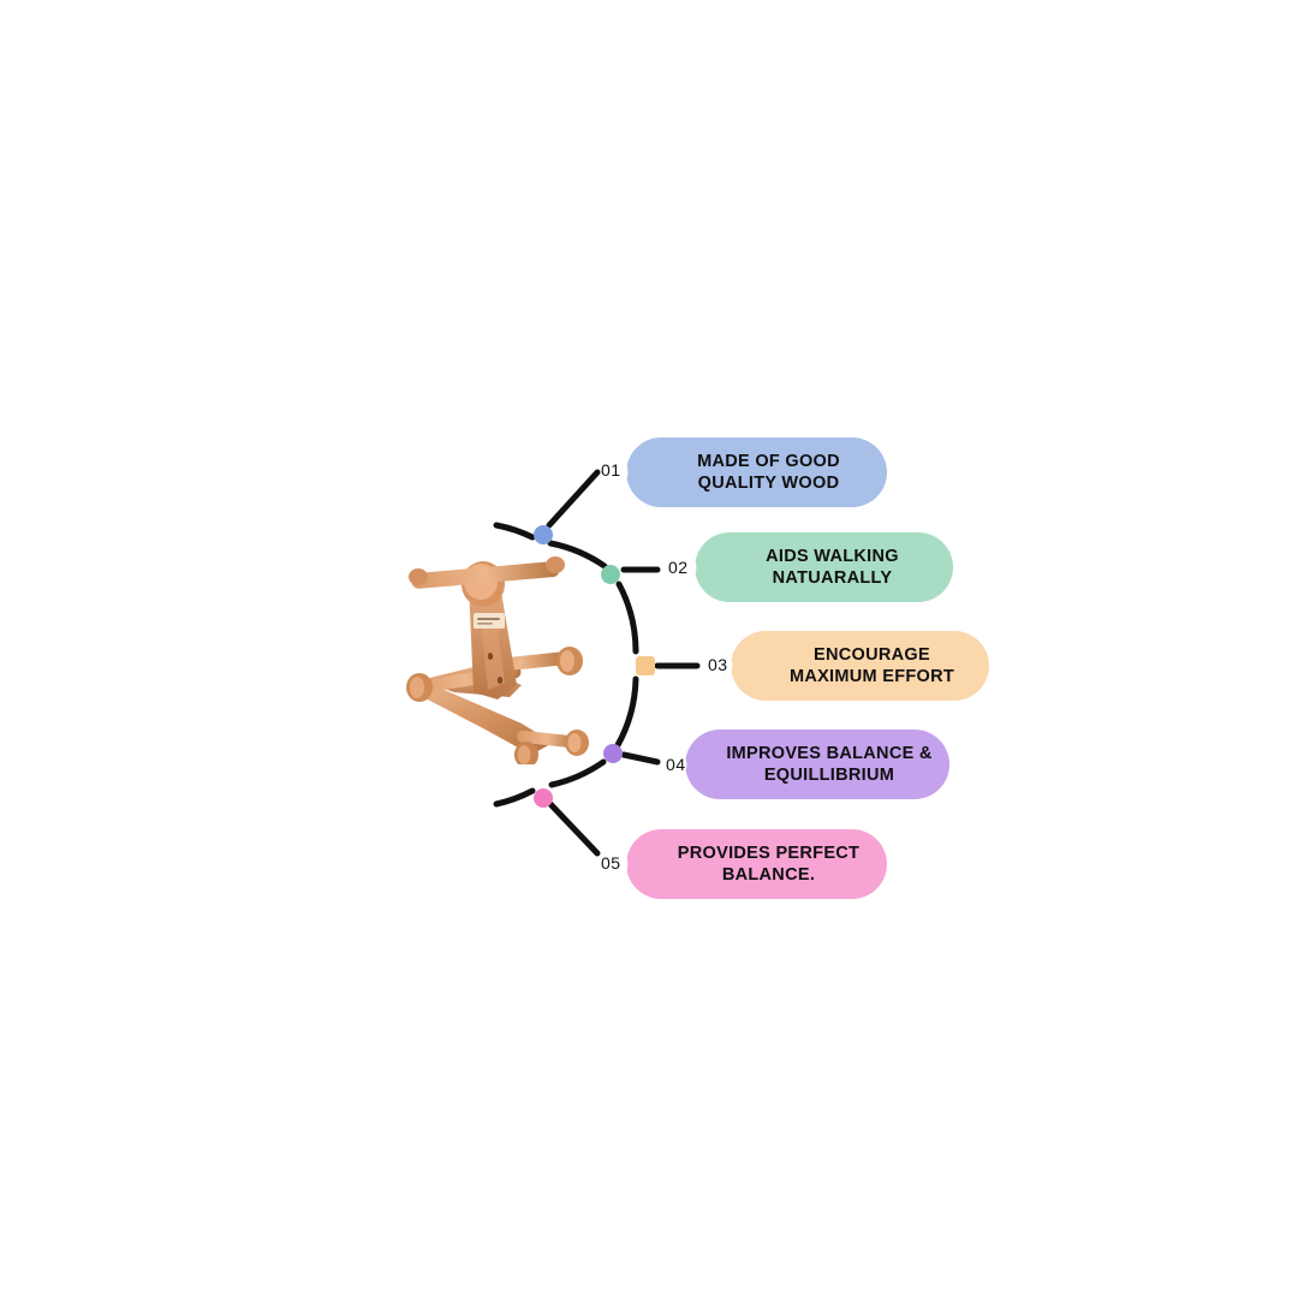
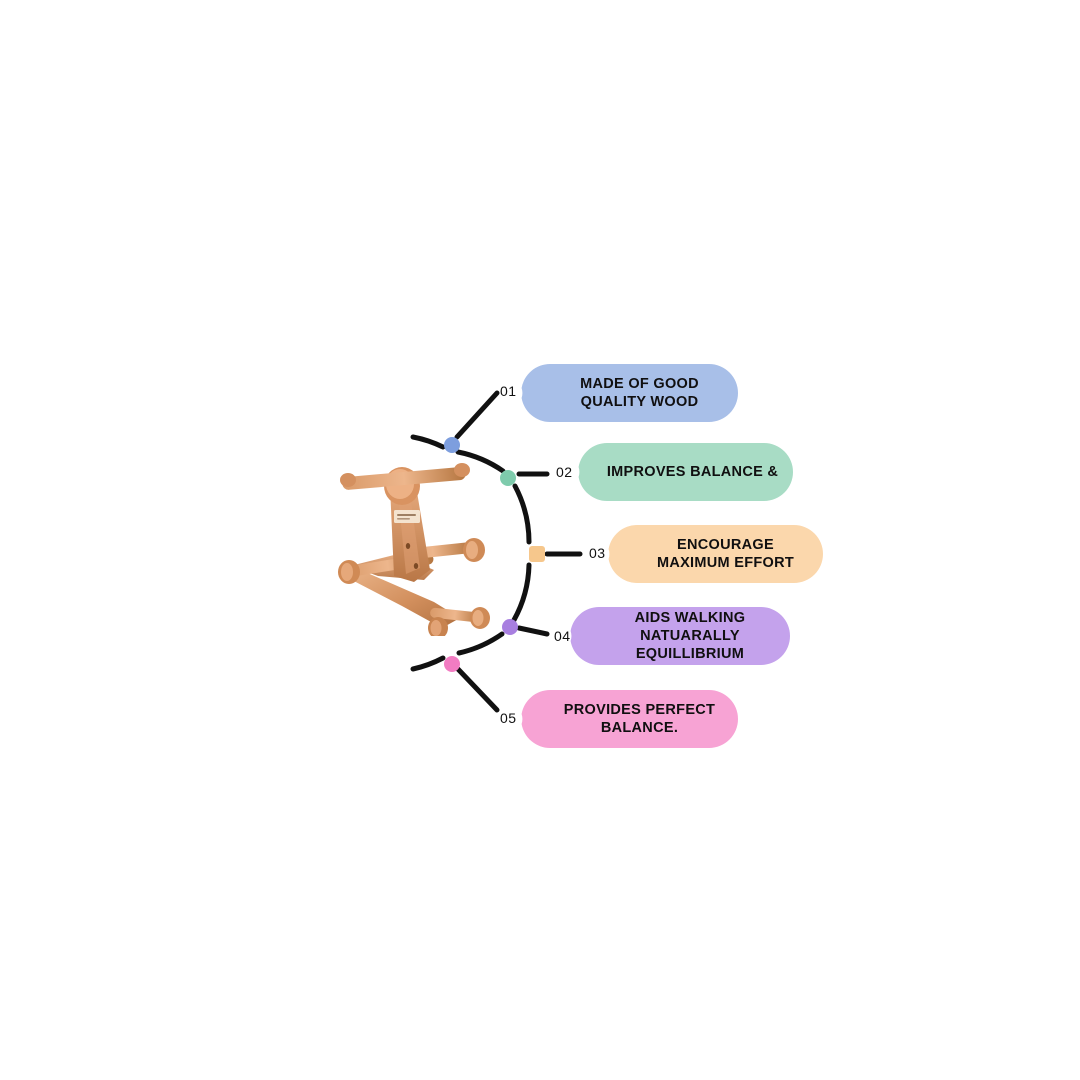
  MADE OF GOOD
  QUALITY WOOD
  01
- AIDS WALKING NATUARALLY
+ IMPROVES BALANCE &
  02
  ENCOURAGE
  MAXIMUM EFFORT
  03
- IMPROVES BALANCE &
+ AIDS WALKING NATUARALLY
  EQUILLIBRIUM
  04
  PROVIDES PERFECT
  BALANCE.
  05
